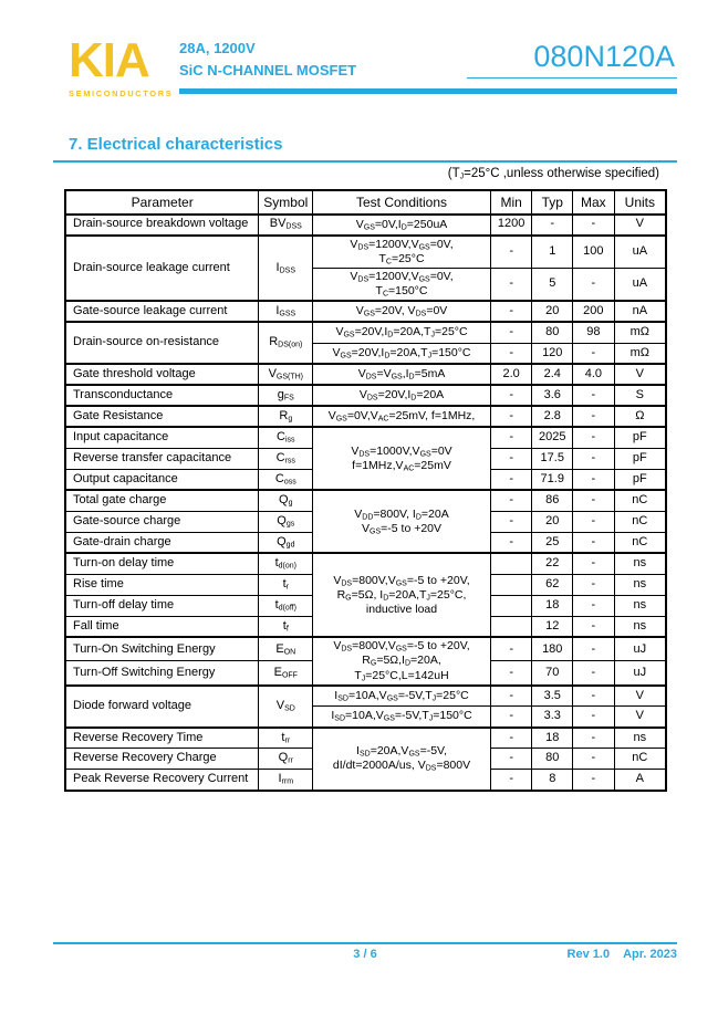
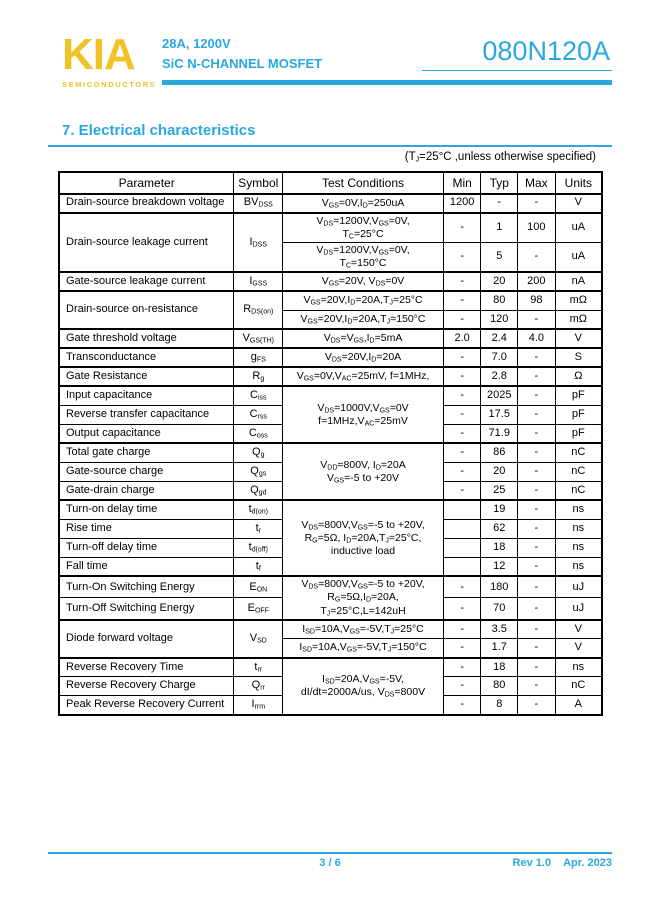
  KIA
  SEMICONDUCTORS
  28A, 1200V
  SiC N-CHANNEL MOSFET
  080N120A
  7. Electrical characteristics
  (T =25°C ,unless otherwise specified)
  Parameter	Symbol	Test Conditions	Min	Typ	Max	Units
  Drain-source breakdown voltage	BV	V =0V,I =250uA	1200	-	-	V
  Drain-source leakage current	I	V =1200V,V =0V,T =25°C	-	1	100	uA
  V =1200V,V =0V,T =150°C	-	5	-	uA
  Gate-source leakage current	I	V =20V, V =0V	-	20	200	nA
  Drain-source on-resistance	R	V =20V,I =20A,T =25°C	-	80	98	mΩ
  V =20V,I =20A,T =150°C	-	120	-	mΩ
  Gate threshold voltage	V	V =V ,I =5mA	2.0	2.4	4.0	V
- Transconductance	g	V =20V,I =20A	-	3.6	-	S
+ Transconductance	g	V =20V,I =20A	-	7.0	-	S
  Gate Resistance	R	V =0V,V =25mV, f=1MHz,	-	2.8	-	Ω
  Input capacitance	C	V =1000V,V =0Vf=1MHz,V =25mV	-	2025	-	pF
  Reverse transfer capacitance	C	-	17.5	-	pF
  Output capacitance	C	-	71.9	-	pF
  Total gate charge	Q	V =800V, I =20AV =-5 to +20V	-	86	-	nC
  Gate-source charge	Q	-	20	-	nC
  Gate-drain charge	Q	-	25	-	nC
- Turn-on delay time	t	V =800V,V =-5 to +20V,R =5Ω, I =20A,T =25°C,inductive load		22	-	ns
+ Turn-on delay time	t	V =800V,V =-5 to +20V,R =5Ω, I =20A,T =25°C,inductive load		19	-	ns
  Rise time	t		62	-	ns
  Turn-off delay time	t		18	-	ns
  Fall time	t		12	-	ns
  Turn-On Switching Energy	E	V =800V,V =-5 to +20V,R =5Ω,I =20A,T =25°C,L=142uH	-	180	-	uJ
  Turn-Off Switching Energy	E	-	70	-	uJ
  Diode forward voltage	V	I =10A,V =-5V,T =25°C	-	3.5	-	V
- I =10A,V =-5V,T =150°C	-	3.3	-	V
+ I =10A,V =-5V,T =150°C	-	1.7	-	V
  Reverse Recovery Time	t	I =20A,V =-5V,dI/dt=2000A/us, V =800V	-	18	-	ns
  Reverse Recovery Charge	Q	-	80	-	nC
  Peak Reverse Recovery Current	I	-	8	-	A
  3 / 6
  Rev 1.0 Apr. 2023
